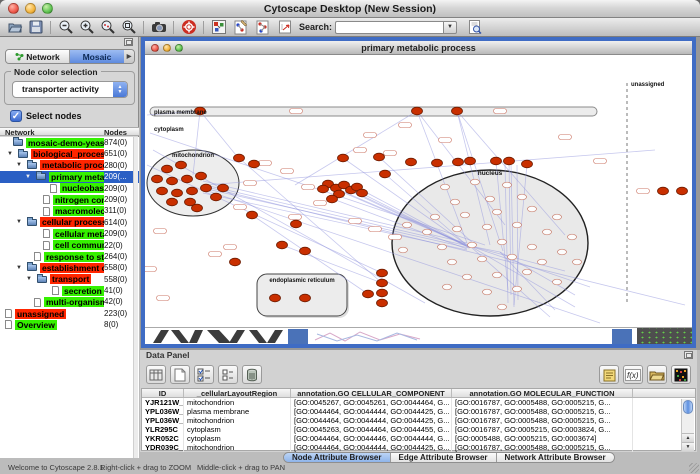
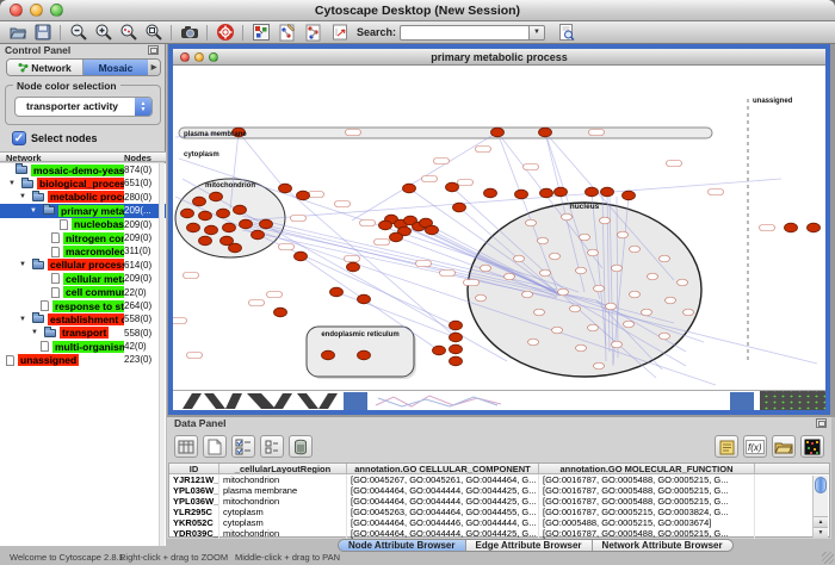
  Cytoscape Desktop (New Session)
  Search:
+ Control Panel
  Network
  Mosaic
  Node color selection
  transporter activity
  ✓
  Select nodes
  Network
  Nodes
  mosaic-demo-yeas
  874(0)
  biological_proces
  651(0)
  metabolic proc
  280(0)
  primary meta
  209(...
  nucleobas
  209(0)
  nitrogen co
  209(0)
  macromolec
  311(0)
  cellular proces
  614(0)
  cellular met
  209(0)
  22(0)
  response to st
  264(0)
  establishment
  558(0)
  transport
  558(0)
- secretion
- 41(0)
  multi-organis
  42(0)
  unassigned
  223(0)
- Overview
- 8(0)
  primary metabolic process
  Data Panel
  f(x)
  ID
  _cellularLayoutRegion
  annotation.GO CELLULAR_COMPONENT
  annotation.GO MOLECULAR_FUNCTION
  YJR121W_
  mitochondrion
  [GO:0045267, GO:0045261, GO:0044464, G...
  [GO:0016787, GO:0005488, GO:0005215, G...
  YPL036W_
  plasma membrane
  [GO:0044464, GO:0044444, GO:0044425, G...
  [GO:0016787, GO:0005488, GO:0005215, G...
  YPL036W_
  mitochondrion
  [GO:0044464, GO:0044444, GO:0044425, G...
  [GO:0016787, GO:0005488, GO:0005215, G...
  YLR295C
  cytoplasm
  [GO:0045263, GO:0044464, GO:0044455, G...
  [GO:0016787, GO:0005215, GO:0003824, G...
  YKR052C
  cytoplasm
  [GO:0044464, GO:0044446, GO:0044444, G...
  [GO:0005488, GO:0005215, GO:0003674]
  YDR039C_
  mitochondrion
  [GO:0044464, GO:0044444, GO:0044425, G...
  [GO:0016787, GO:0005488, GO:0005215, G...
  Node Attribute Browser
  Edge Attribute Browser
  Network Attribute Browser
  Welcome to Cytoscape 2.8.1
  Right-click + drag to ZOOM
  Middle-click + drag to PAN
